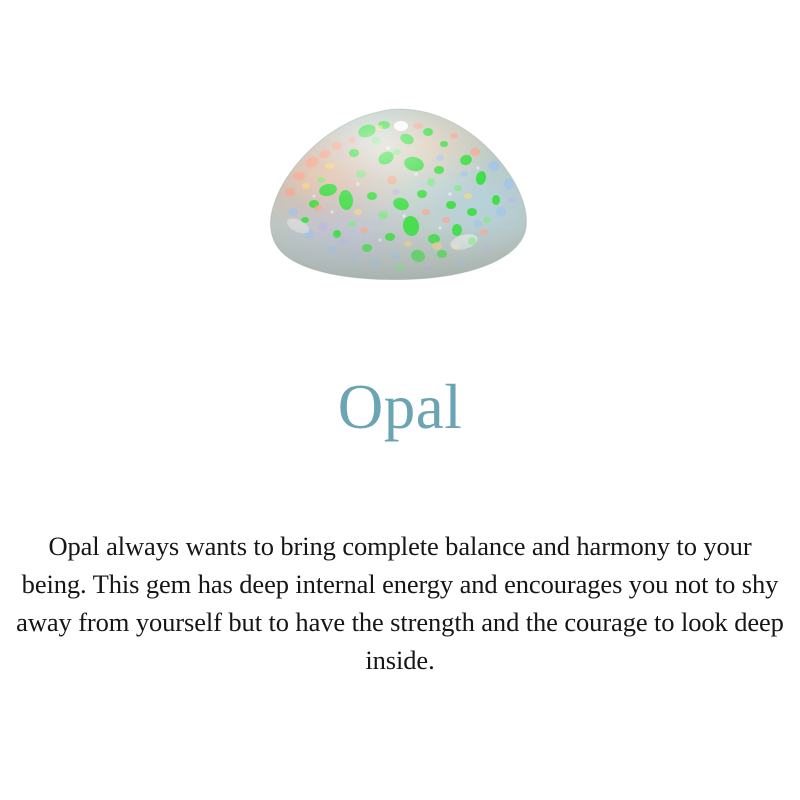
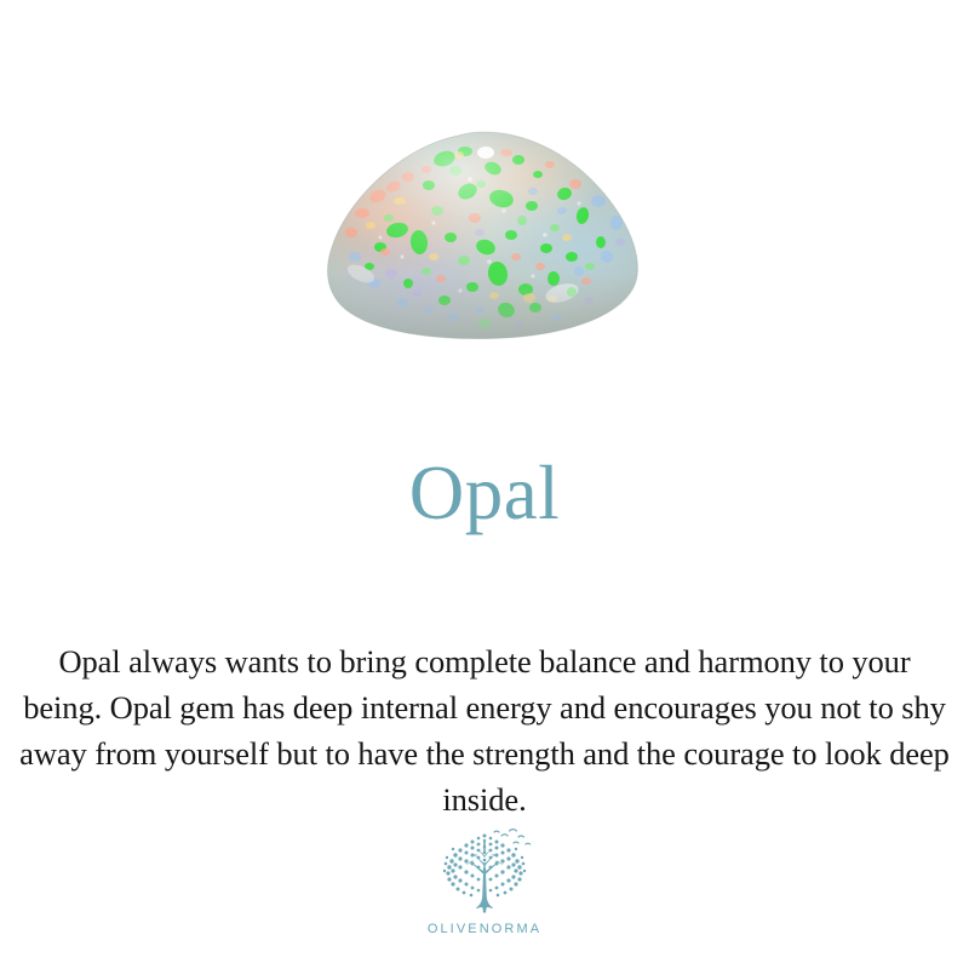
  Opal
- Opal always wants to bring complete balance and harmony to your being. This gem has deep internal energy and encourages you not to shy away from yourself but to have the strength and the courage to look deep inside.
+ Opal always wants to bring complete balance and harmony to your being. Opal gem has deep internal energy and encourages you not to shy away from yourself but to have the strength and the courage to look deep inside.
+ OLIVENORMA
